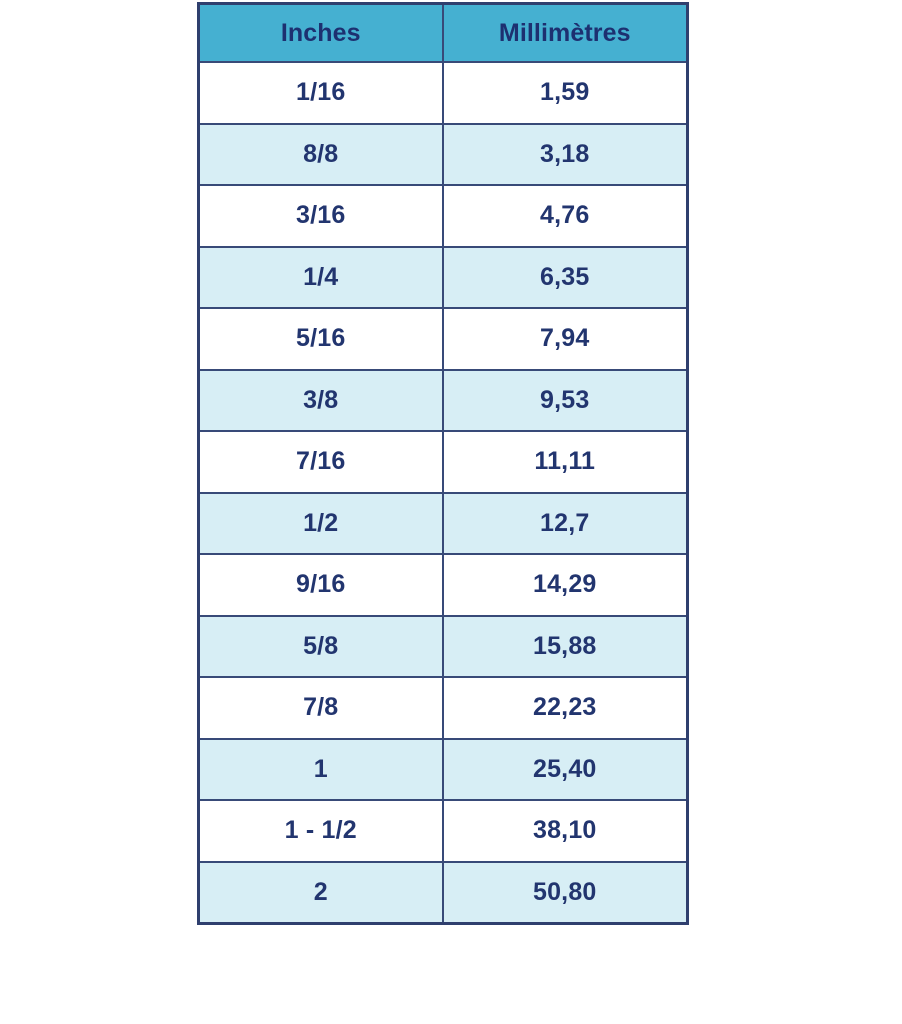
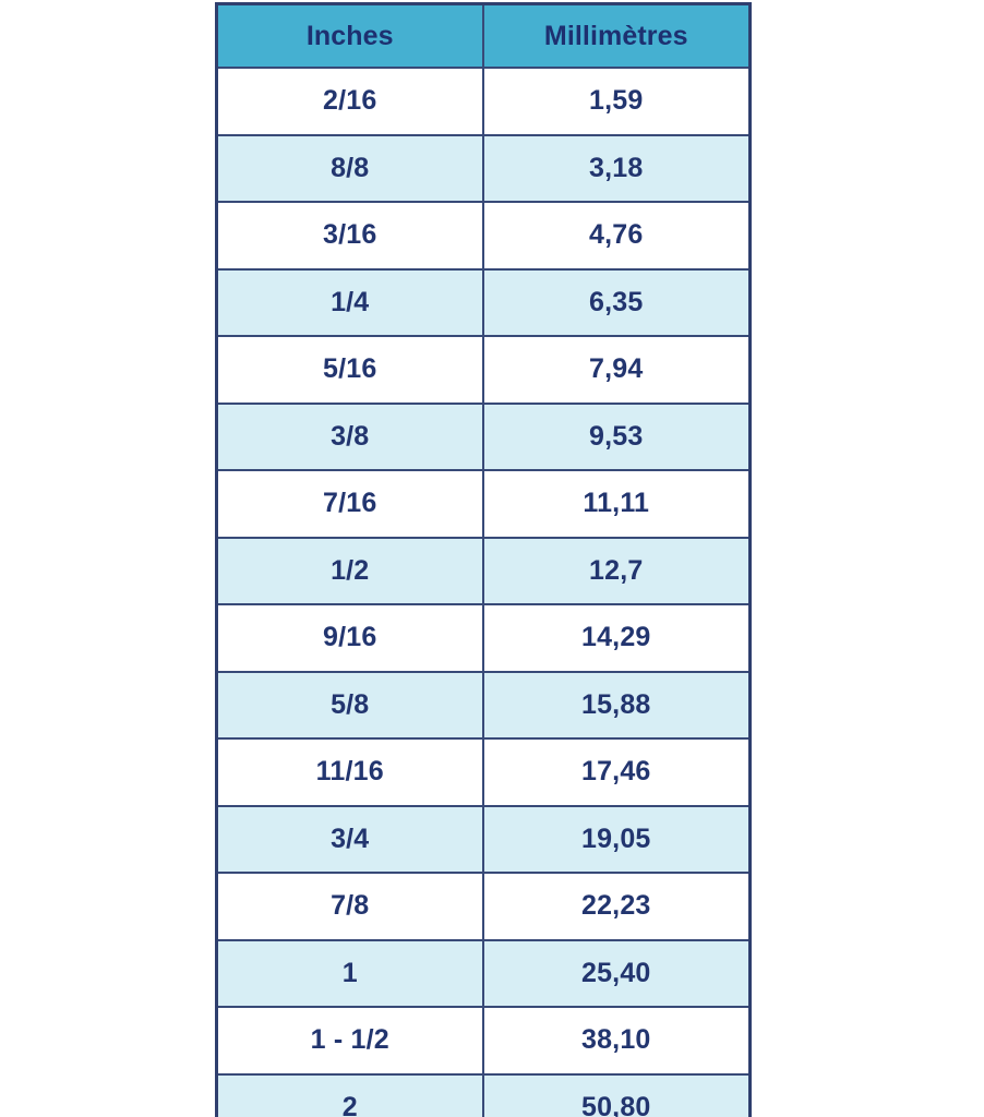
  Inches	Millimètres
- 1/16	1,59
+ 2/16	1,59
  8/8	3,18
  3/16	4,76
  1/4	6,35
  5/16	7,94
  3/8	9,53
  7/16	11,11
  1/2	12,7
  9/16	14,29
  5/8	15,88
+ 11/16	17,46
+ 3/4	19,05
  7/8	22,23
  1	25,40
  1 - 1/2	38,10
  2	50,80
